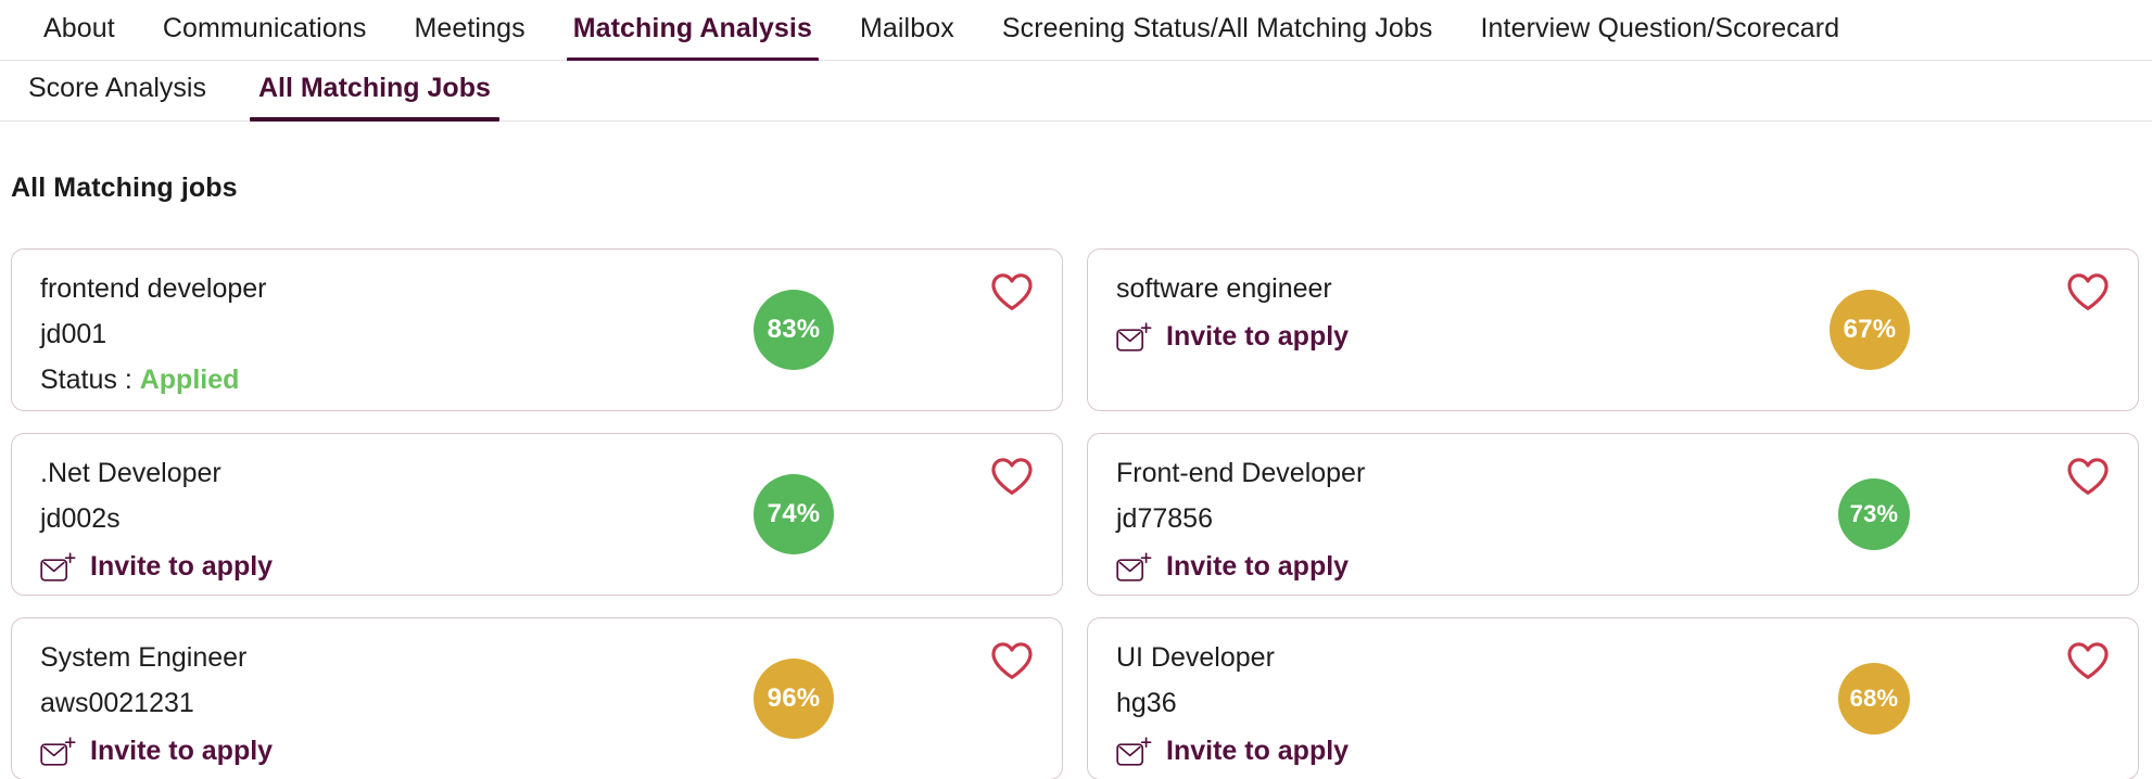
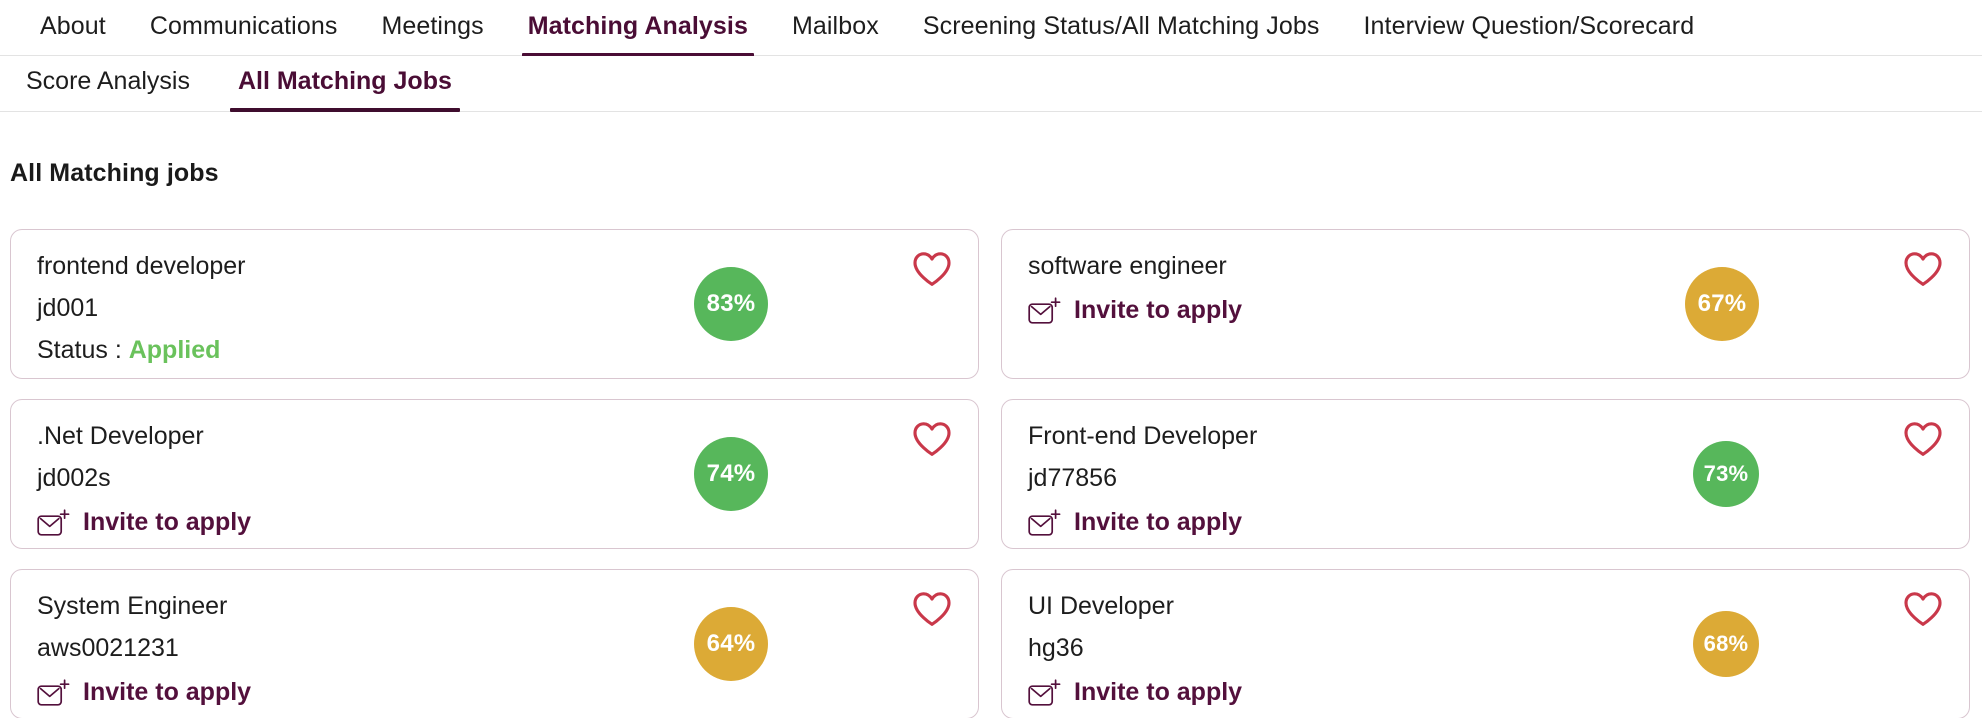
  About
  Communications
  Meetings
  Matching Analysis
  Mailbox
  Screening Status/All Matching Jobs
  Interview Question/Scorecard
  Score Analysis
  All Matching Jobs
  All Matching jobs
  frontend developer
  jd001
  Status : Applied
  83%
  software engineer
  Invite to apply
  67%
  .Net Developer
  jd002s
  Invite to apply
  74%
  Front-end Developer
  jd77856
  Invite to apply
  73%
  System Engineer
  aws0021231
  Invite to apply
- 96%
+ 64%
  UI Developer
  hg36
  Invite to apply
  68%
